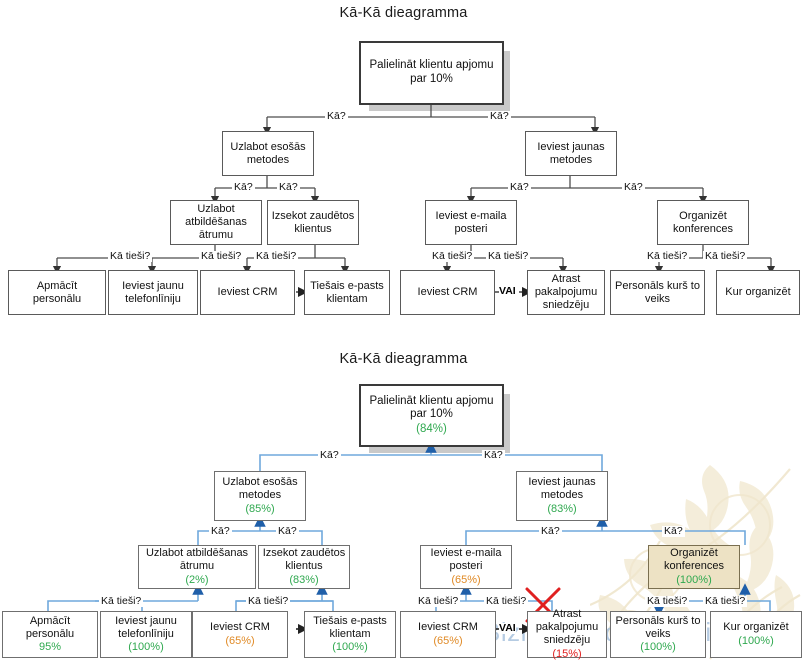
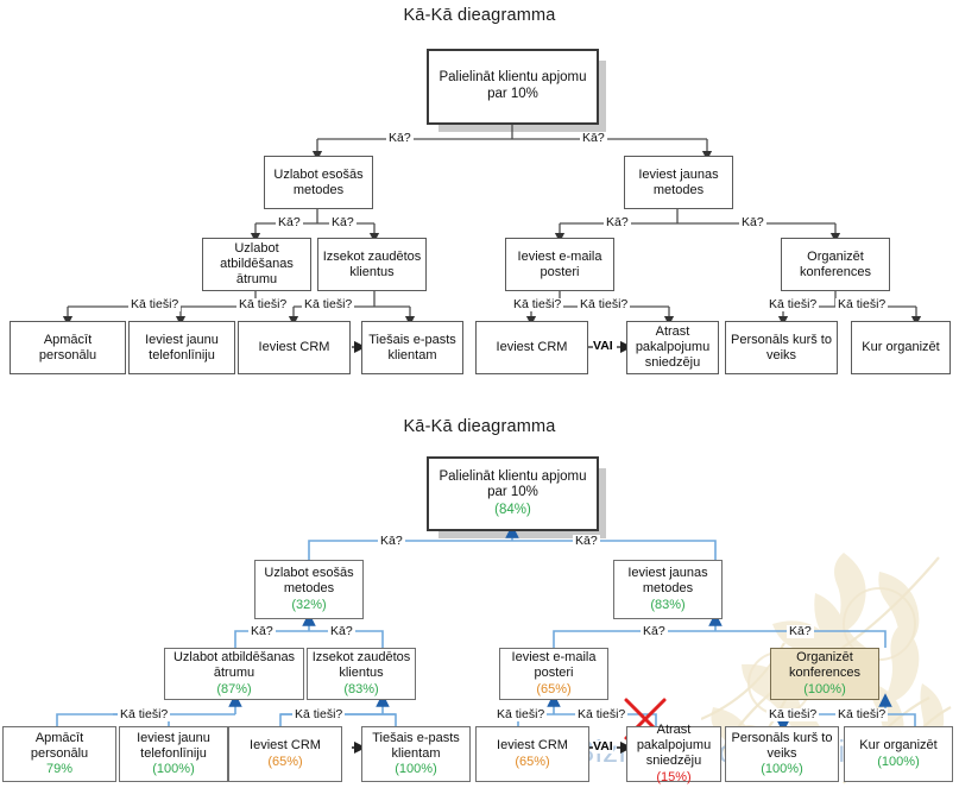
  Kā-Kā dieagramma
  Palielināt klientu apjomu par 10%
  Uzlabot esošās metodes
  Ieviest jaunas metodes
  Uzlabot atbildēšanas ātrumu
  Izsekot zaudētos klientus
  Ieviest e-maila posteri
  Organizēt konferences
  Apmācīt personālu
  Ieviest jaunu telefonlīniju
  Ieviest CRM
  Tiešais e-pasts klientam
  Ieviest CRM
  Atrast pakalpojumu sniedzēju
  Personāls kurš to veiks
  Kur organizēt
  VAI
  Kā?
  Kā?
  Kā?
  Kā?
  Kā?
  Kā?
  Kā tieši?
  Kā tieši?
  Kā tieši?
  Kā tieši?
  Kā tieši?
  Kā tieši?
  Kā tieši?
  Kā-Kā dieagramma
  Palielināt klientu apjomu par 10%
  (84%)
  Uzlabot esošās metodes
- (85%)
+ (32%)
  Ieviest jaunas metodes
  (83%)
  Uzlabot atbildēšanas ātrumu
- (2%)
+ (87%)
  Izsekot zaudētos klientus
  (83%)
  Ieviest e-maila posteri
  (65%)
  Organizēt konferences
  (100%)
  Apmācīt personālu
- 95%
+ 79%
  Ieviest jaunu telefonlīniju
  (100%)
  Ieviest CRM
  (65%)
  Tiešais e-pasts klientam
  (100%)
  Ieviest CRM
  (65%)
  Atrast pakalpojumu sniedzēju
  (15%)
  Personāls kurš to veiks
  (100%)
  Kur organizēt
  (100%)
  VAI
  Kā?
  Kā?
  Kā?
  Kā?
  Kā?
  Kā?
  Kā tieši?
  Kā tieši?
  Kā tieši?
  Kā tieši?
  Kā tieši?
  Kā tieši?
